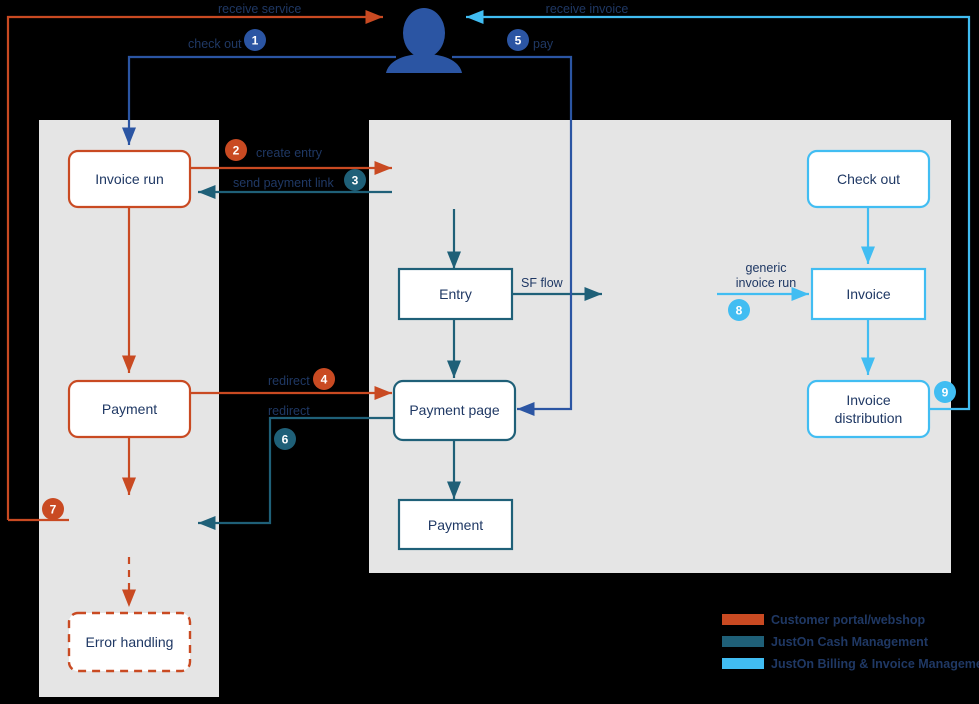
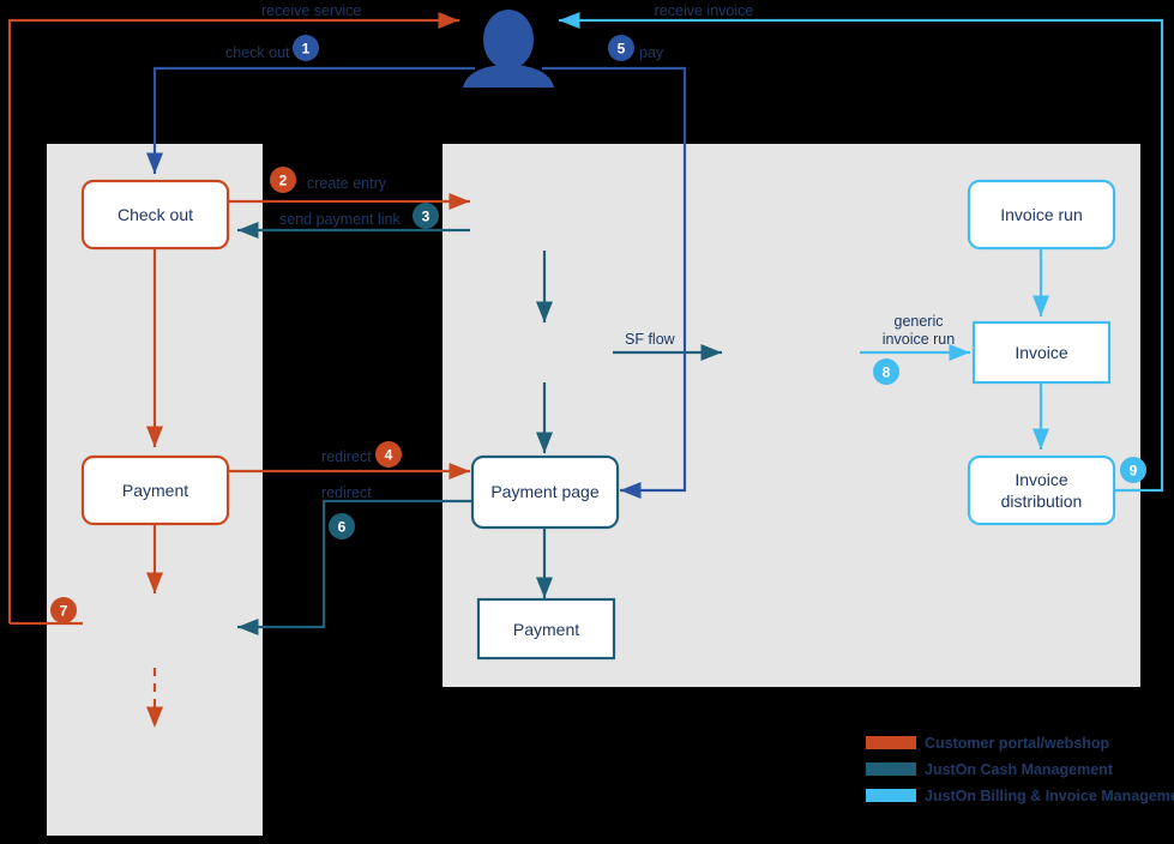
- Invoice run
+ Check out
  Payment
- Error handling
- Entry
  Payment page
  Payment
- Check out
+ Invoice run
  Invoice
  Invoice
  distribution
  receive service
  receive invoice
  check out
  pay
  create entry
  send payment link
  SF flow
  generic
  invoice run
  redirect
  redirect
  1
  2
  3
  4
  5
  6
  7
  8
  9
  Customer portal/webshop
  JustOn Cash Management
  JustOn Billing & Invoice Managem
